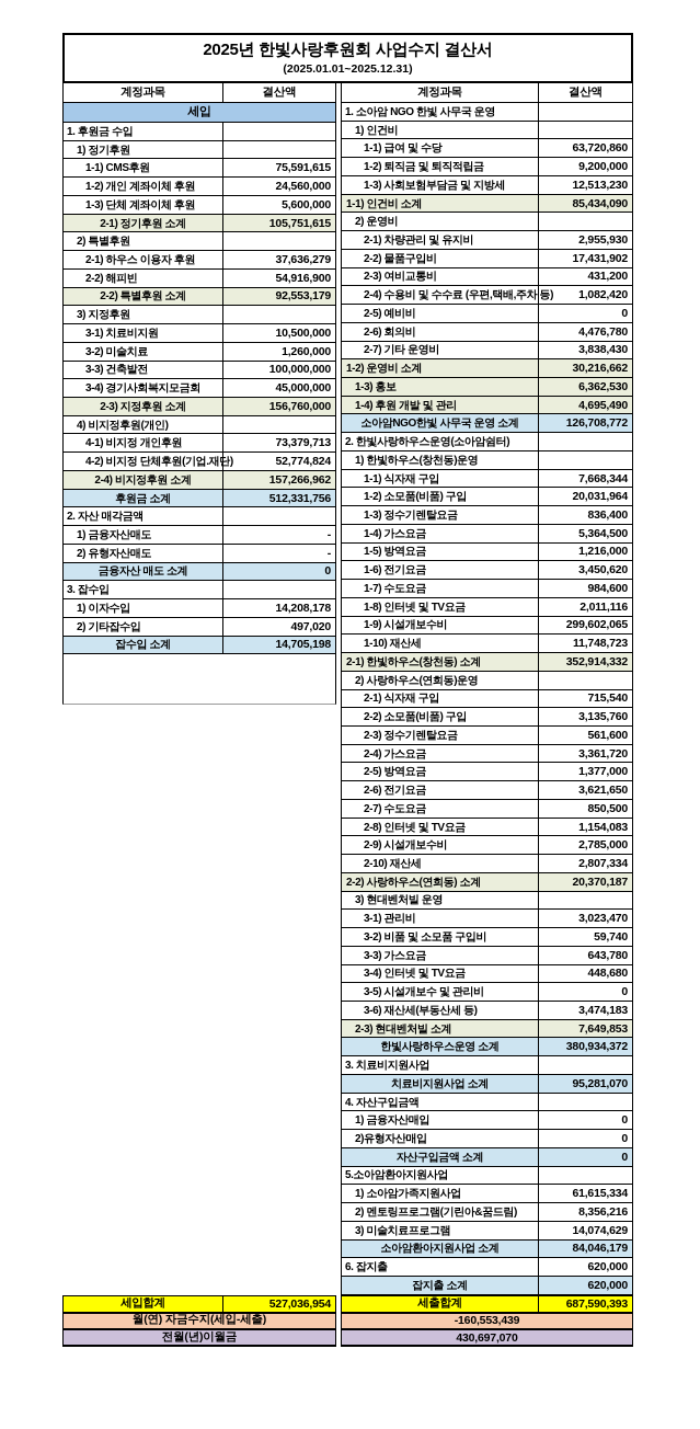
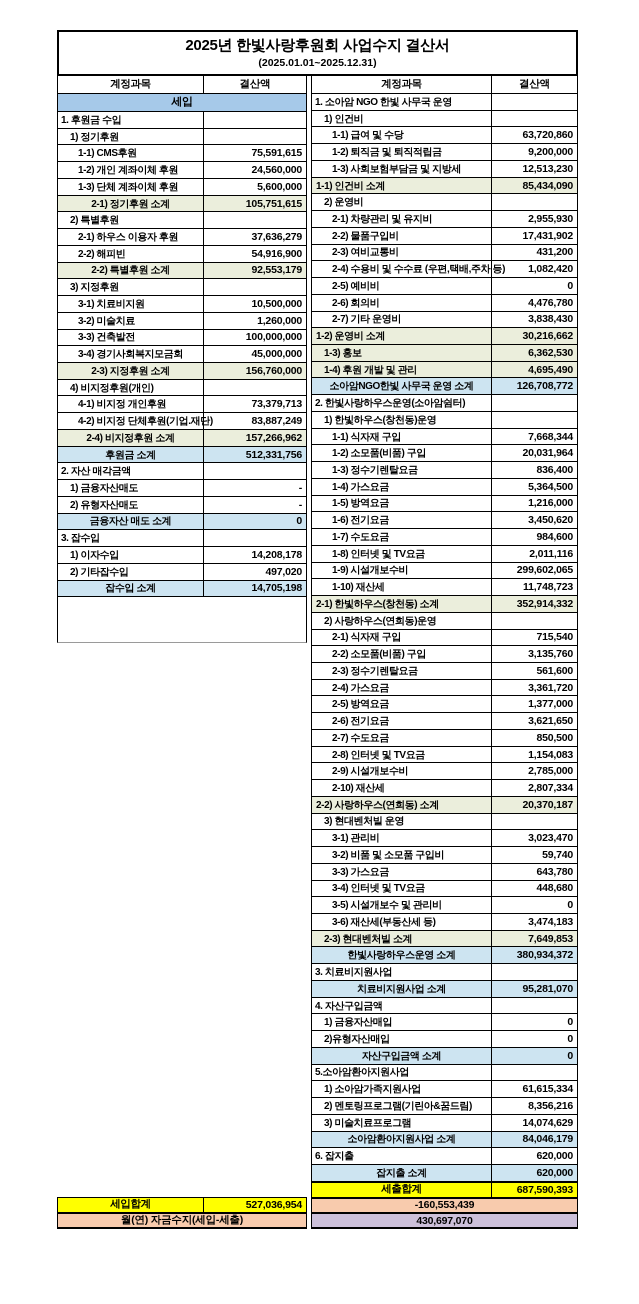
  2025년 한빛사랑후원회 사업수지 결산서
  (2025.01.01~2025.12.31)
  계정과목
  결산액
  세입
  1. 후원금 수입
  1) 정기후원
  1-1) CMS후원
  75,591,615
  1-2) 개인 계좌이체 후원
  24,560,000
  1-3) 단체 계좌이체 후원
  5,600,000
  2-1) 정기후원 소계
  105,751,615
  2) 특별후원
  2-1) 하우스 이용자 후원
  37,636,279
  2-2) 해피빈
  54,916,900
  2-2) 특별후원 소계
  92,553,179
  3) 지정후원
  3-1) 치료비지원
  10,500,000
  3-2) 미술치료
  1,260,000
  3-3) 건축발전
  100,000,000
  3-4) 경기사회복지모금회
  45,000,000
  2-3) 지정후원 소계
  156,760,000
  4) 비지정후원(개인)
  4-1) 비지정 개인후원
  73,379,713
  4-2) 비지정 단체후원(기업.재
- 52,774,824
+ 83,887,249
  2-4) 비지정후원 소계
  157,266,962
  후원금 소계
  512,331,756
  2. 자산 매각금액
  1) 금융자산매도
  -
  2) 유형자산매도
  -
  금융자산 매도 소계
  0
  3. 잡수입
  1) 이자수입
  14,208,178
  2) 기타잡수입
  497,020
  잡수입 소계
  14,705,198
  세입합계
  527,036,954
  월(연) 자금수지(세입-세출)
- 전월(년)이월금
  계정과목
  결산액
  1. 소아암 NGO 한빛 사무국 운영
  1) 인건비
  1-1) 급여 및 수당
  63,720,860
  1-2) 퇴직금 및 퇴직적립금
  9,200,000
  1-3) 사회보험부담금 및 지방세
  12,513,230
  1-1) 인건비 소계
  85,434,090
  2) 운영비
  2-1) 차량관리 및 유지비
  2,955,930
  2-2) 물품구입비
  17,431,902
  2-3) 여비교통비
  431,200
  2-4) 수용비 및 수수료 (우편,택배,주차
  1,082,420
  2-5) 예비비
  0
  2-6) 회의비
  4,476,780
  2-7) 기타 운영비
  3,838,430
  1-2) 운영비 소계
  30,216,662
  1-3) 홍보
  6,362,530
  1-4) 후원 개발 및 관리
  4,695,490
  소아암NGO한빛 사무국 운영 소계
  126,708,772
  2. 한빛사랑하우스운영(소아암쉼터)
  1) 한빛하우스(창천동)운영
  1-1) 식자재 구입
  7,668,344
  1-2) 소모품(비품) 구입
  20,031,964
  1-3) 정수기렌탈요금
  836,400
  1-4) 가스요금
  5,364,500
  1-5) 방역요금
  1,216,000
  1-6) 전기요금
  3,450,620
  1-7) 수도요금
  984,600
  1-8) 인터넷 및 TV요금
  2,011,116
  1-9) 시설개보수비
  299,602,065
  1-10) 재산세
  11,748,723
  2-1) 한빛하우스(창천동) 소계
  352,914,332
  2) 사랑하우스(연희동)운영
  2-1) 식자재 구입
  715,540
  2-2) 소모품(비품) 구입
  3,135,760
  2-3) 정수기렌탈요금
  561,600
  2-4) 가스요금
  3,361,720
  2-5) 방역요금
  1,377,000
  2-6) 전기요금
  3,621,650
  2-7) 수도요금
  850,500
  2-8) 인터넷 및 TV요금
  1,154,083
  2-9) 시설개보수비
  2,785,000
  2-10) 재산세
  2,807,334
  2-2) 사랑하우스(연희동) 소계
  20,370,187
  3) 현대벤처빌 운영
  3-1) 관리비
  3,023,470
  3-2) 비품 및 소모품 구입비
  59,740
  3-3) 가스요금
  643,780
  3-4) 인터넷 및 TV요금
  448,680
  3-5) 시설개보수 및 관리비
  0
  3-6) 재산세(부동산세 등)
  3,474,183
  2-3) 현대벤처빌 소계
  7,649,853
  한빛사랑하우스운영 소계
  380,934,372
  3. 치료비지원사업
  치료비지원사업 소계
  95,281,070
  4. 자산구입금액
  1) 금융자산매입
  0
  2)유형자산매입
  0
  자산구입금액 소계
  0
  5.소아암환아지원사업
  1) 소아암가족지원사업
  61,615,334
  2) 멘토링프로그램(기린아&꿈드림)
  8,356,216
  3) 미술치료프로그램
  14,074,629
  소아암환아지원사업 소계
  84,046,179
  6. 잡지출
  620,000
  잡지출 소계
  620,000
  세출합계
  687,590,393
  -160,553,439
  430,697,070
